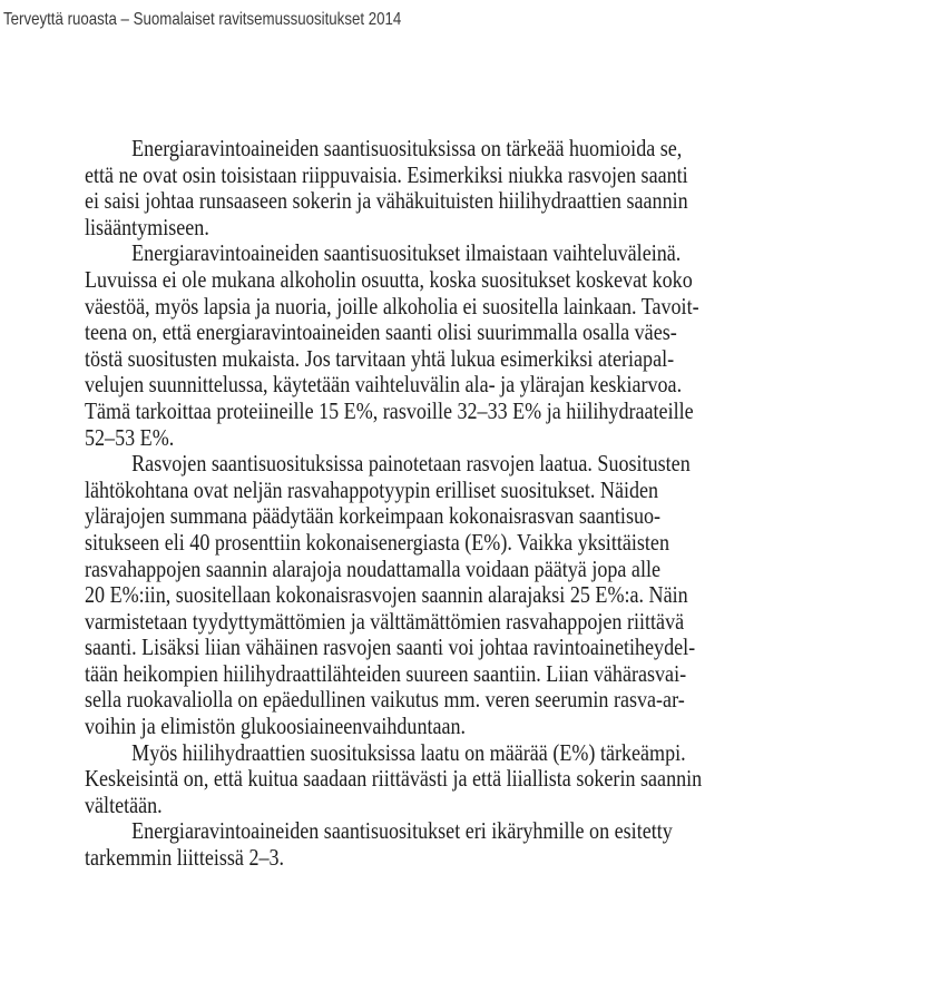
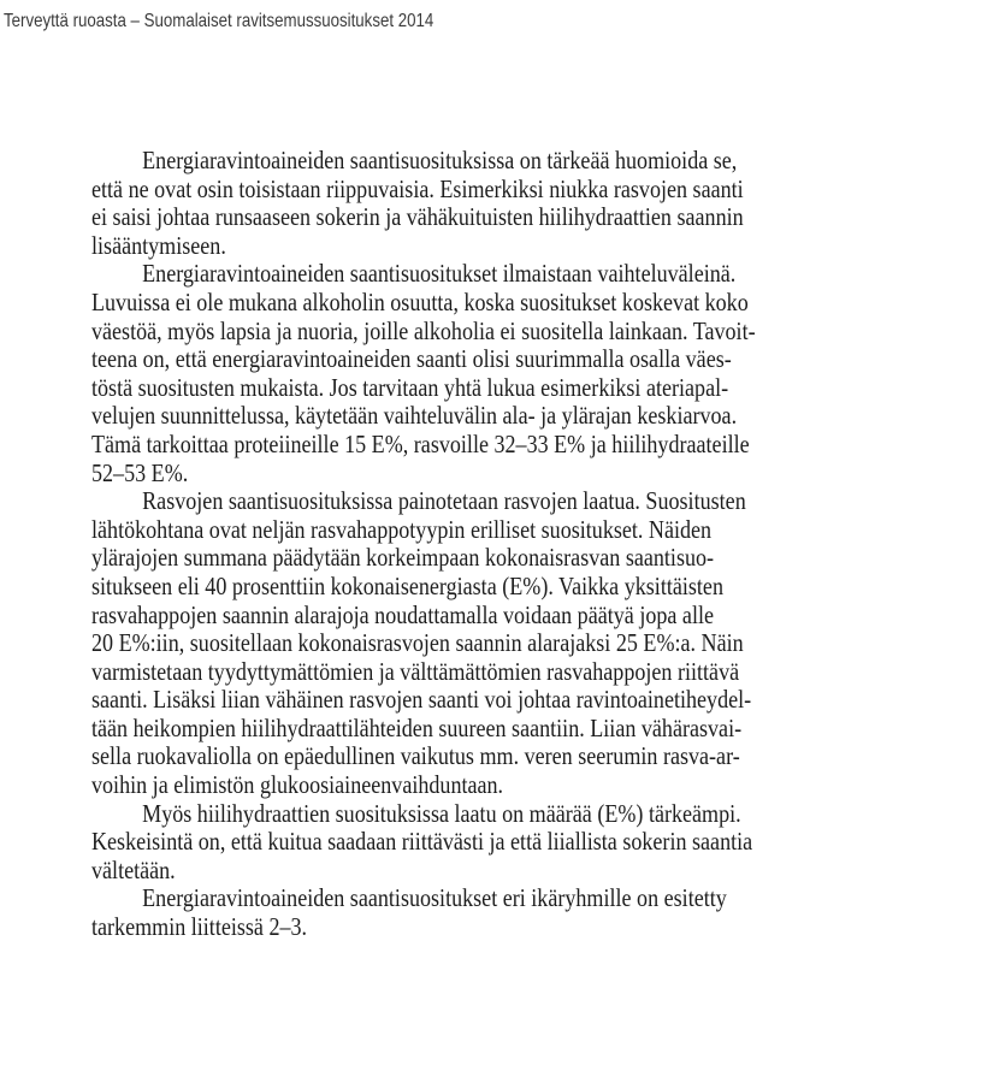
  Terveyttä ruoasta – Suomalaiset ravitsemussuositukset 2014
  Energiaravintoaineiden saantisuosituksissa on tärkeää huomioida se,
  että ne ovat osin toisistaan riippuvaisia. Esimerkiksi niukka rasvojen saanti
  ei saisi johtaa runsaaseen sokerin ja vähäkuituisten hiilihydraattien saannin
  lisääntymiseen.
  Energiaravintoaineiden saantisuositukset ilmaistaan vaihteluväleinä.
  Luvuissa ei ole mukana alkoholin osuutta, koska suositukset koskevat koko
  väestöä, myös lapsia ja nuoria, joille alkoholia ei suositella lainkaan. Tavoit-
  teena on, että energiaravintoaineiden saanti olisi suurimmalla osalla väes-
  töstä suositusten mukaista. Jos tarvitaan yhtä lukua esimerkiksi ateriapal-
  velujen suunnittelussa, käytetään vaihteluvälin ala- ja ylärajan keskiarvoa.
  Tämä tarkoittaa proteiineille 15 E%, rasvoille 32–33 E% ja hiilihydraateille
  52–53 E%.
  Rasvojen saantisuosituksissa painotetaan rasvojen laatua. Suositusten
  lähtökohtana ovat neljän rasvahappotyypin erilliset suositukset. Näiden
  ylärajojen summana päädytään korkeimpaan kokonaisrasvan saantisuo-
  situkseen eli 40 prosenttiin kokonaisenergiasta (E%). Vaikka yksittäisten
  rasvahappojen saannin alarajoja noudattamalla voidaan päätyä jopa alle
  20 E%:iin, suositellaan kokonaisrasvojen saannin alarajaksi 25 E%:a. Näin
  varmistetaan tyydyttymättömien ja välttämättömien rasvahappojen riittävä
  saanti. Lisäksi liian vähäinen rasvojen saanti voi johtaa ravintoainetiheydel-
  tään heikompien hiilihydraattilähteiden suureen saantiin. Liian vähärasvai-
  sella ruokavaliolla on epäedullinen vaikutus mm. veren seerumin rasva-ar-
  voihin ja elimistön glukoosiaineenvaihduntaan.
  Myös hiilihydraattien suosituksissa laatu on määrää (E%) tärkeämpi.
- Keskeisintä on, että kuitua saadaan riittävästi ja että liiallista sokerin saannin
+ Keskeisintä on, että kuitua saadaan riittävästi ja että liiallista sokerin saantia
  vältetään.
  Energiaravintoaineiden saantisuositukset eri ikäryhmille on esitetty
  tarkemmin liitteissä 2–3.
